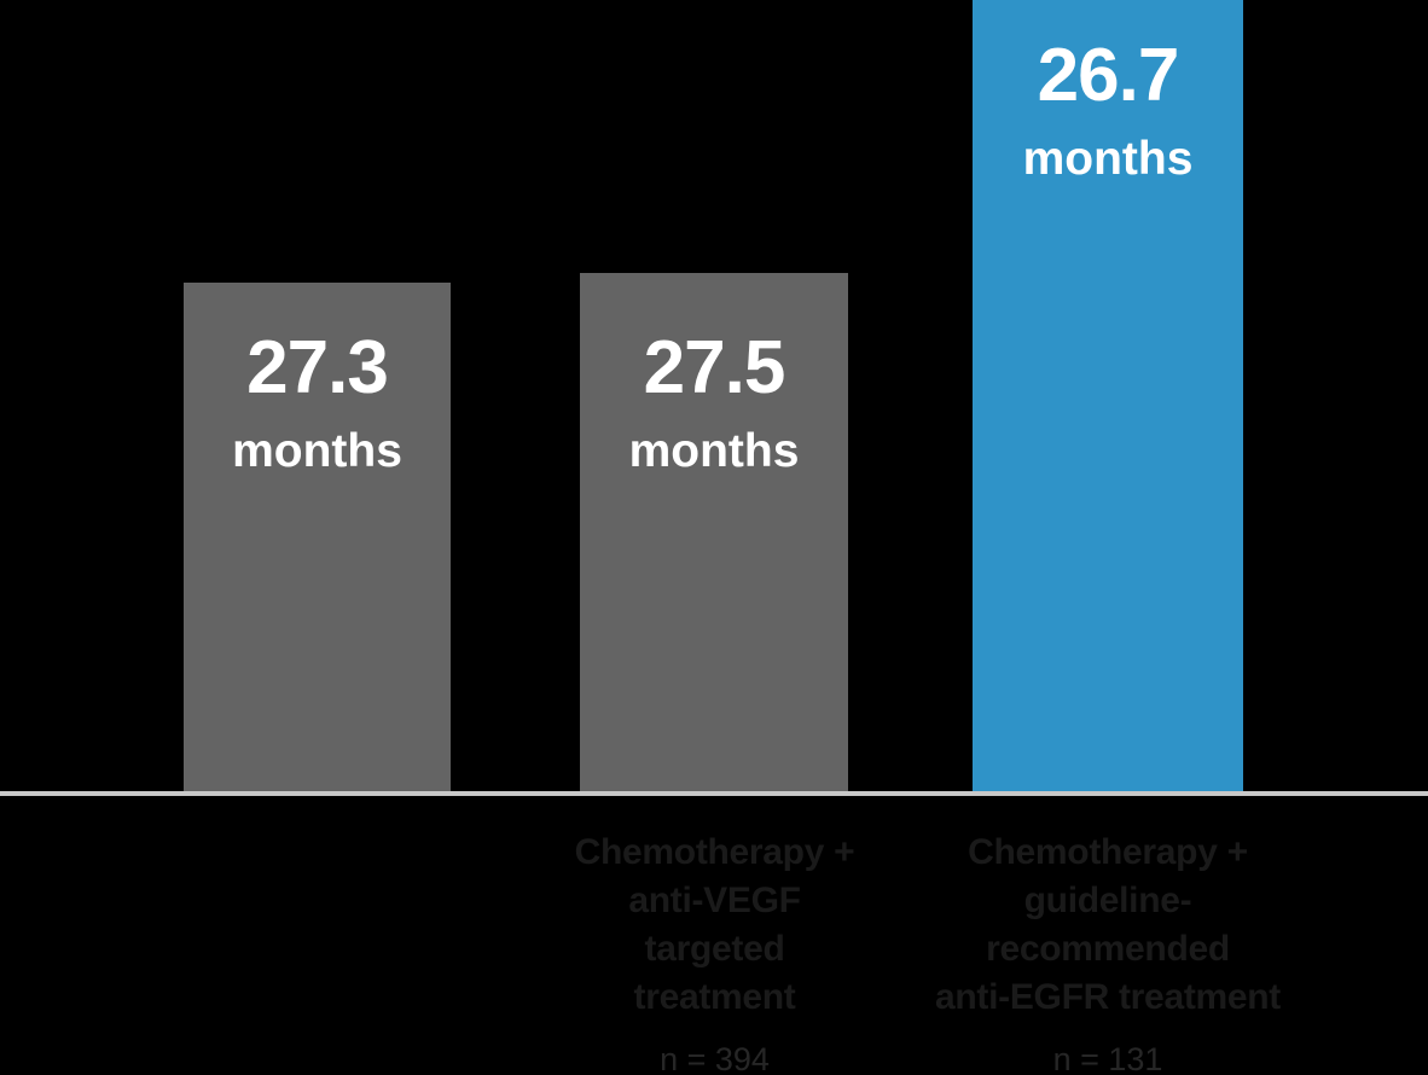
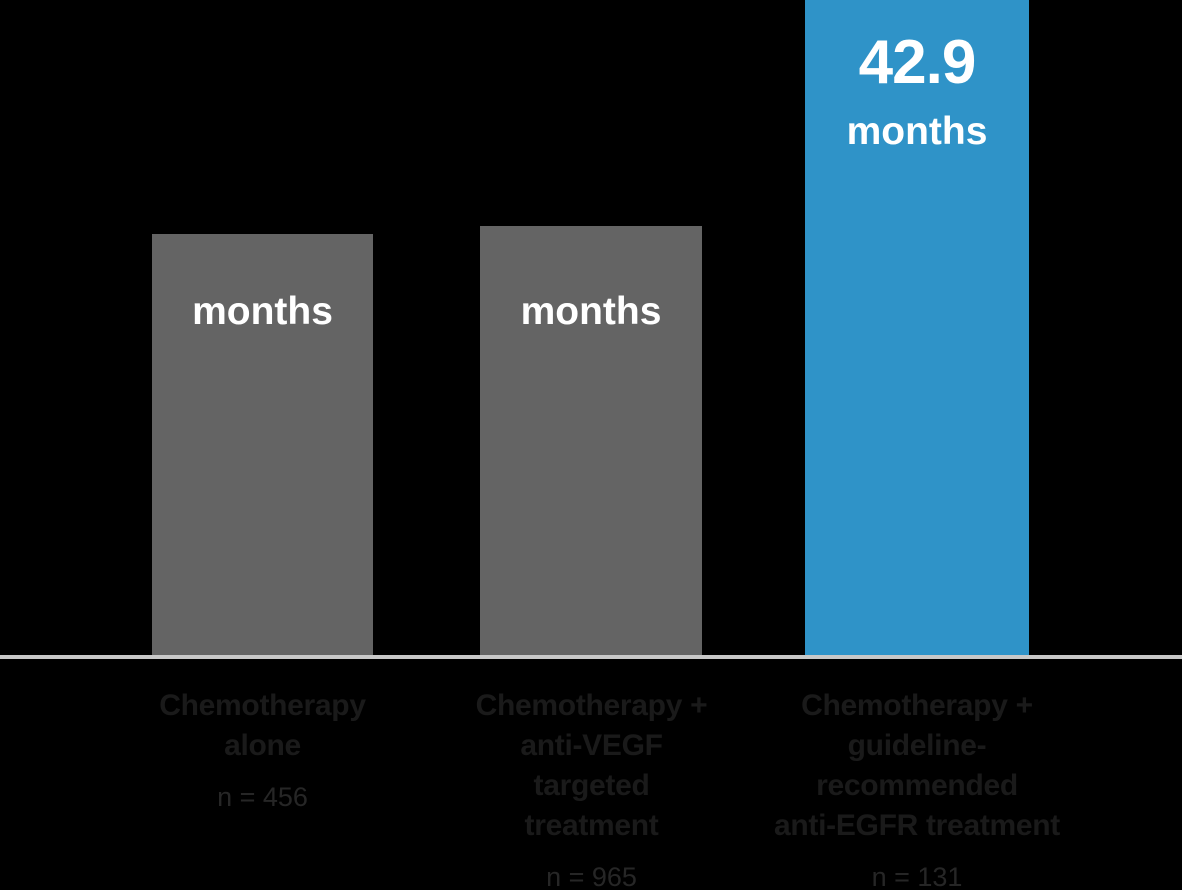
- 27.3
  months
- 27.5
  months
- 26.7
+ 42.9
  months
+ Chemotherapy
+ alone
+ n = 456
  Chemotherapy +
  anti-VEGF
  targeted
  treatment
- n = 394
+ n = 965
  Chemotherapy +
  guideline-
  recommended
  anti-EGFR treatment
  n = 131
